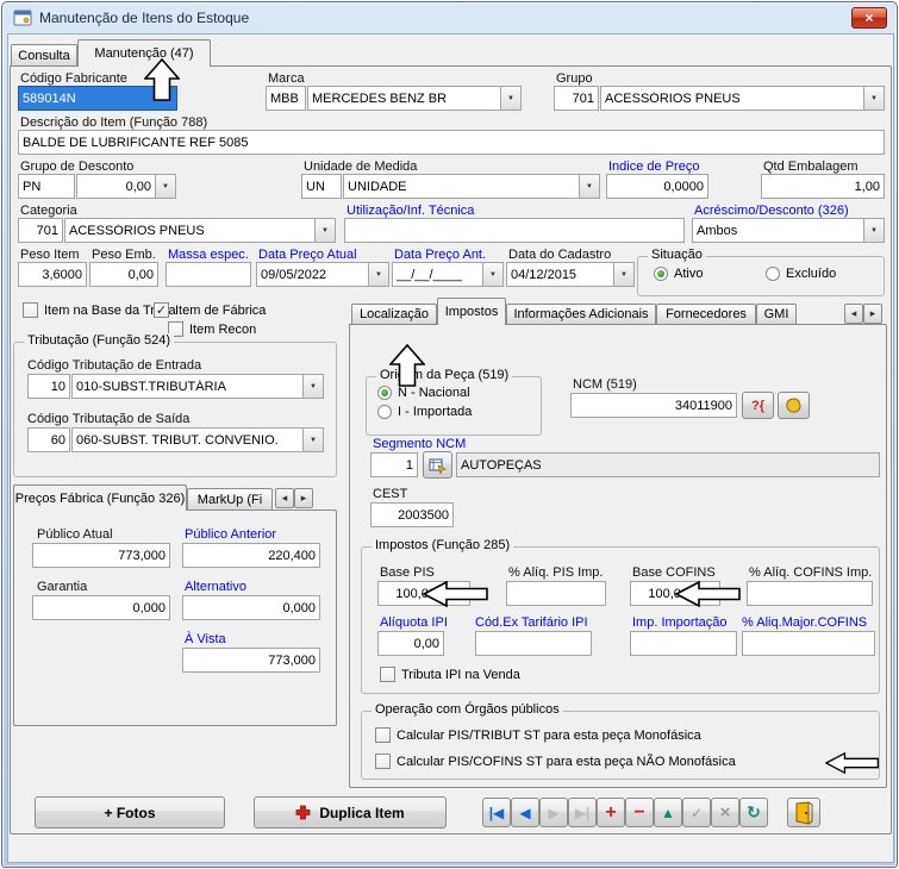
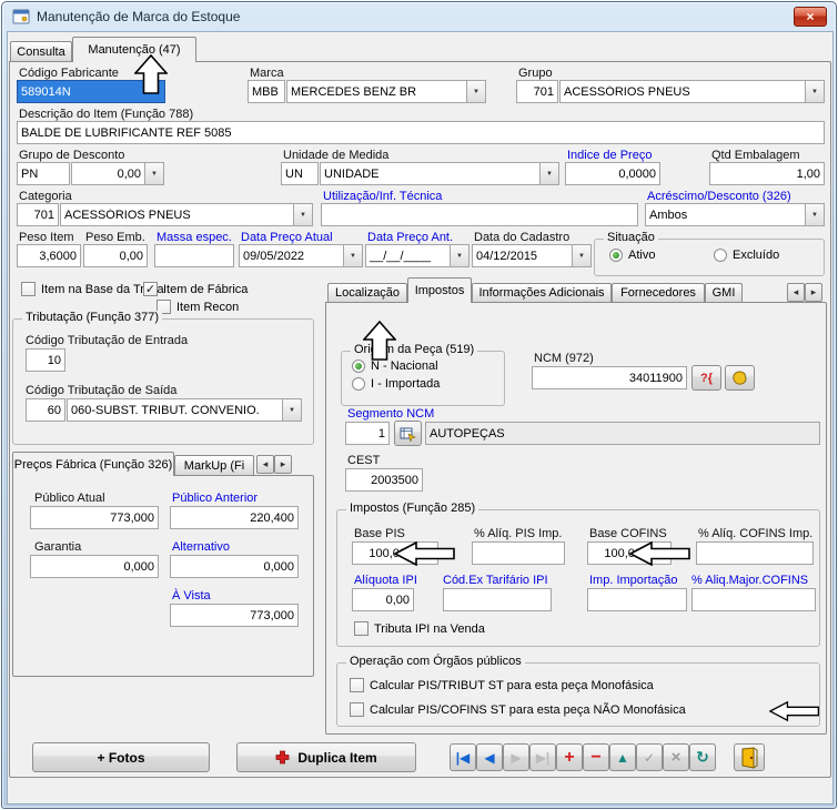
- Manutenção de Itens do Estoque
+ Manutenção de Marca do Estoque
  ×
  Consulta
  Manutenção (47)
  Código Fabricante
  589014N
  Marca
  MBB
  MERCEDES BENZ BR
  Grupo
  701
  ACESSÓRIOS PNEUS
  Descrição do Item (Função 788)
  BALDE DE LUBRIFICANTE REF 5085
  Grupo de Desconto
  PN
  0,00
  Unidade de Medida
  UN
  UNIDADE
  Indice de Preço
  0,0000
  Qtd Embalagem
  1,00
  Categoria
  701
  ACESSÓRIOS PNEUS
  Utilização/Inf. Técnica
  Acréscimo/Desconto (326)
  Ambos
  Peso Item
  3,6000
  Peso Emb.
  0,00
  Massa espec.
  Data Preço Atual
  09/05/2022
  Data Preço Ant.
  __/__/____
  Data do Cadastro
  04/12/2015
  Situação
  Ativo
  Excluído
  Item na Base da Ta
  ✓
  Item de Fábrica
  Item Recon
  Localização
  Impostos
  Informações Adicionais
  Fornecedores
  GMI
  ◂
  ▸
- Tributação (Função 524)
+ Tributação (Função 377)
  Código Tributação de Entrada
  10
- 010-SUBST.TRIBUTÁRIA
  Código Tributação de Saída
  60
  060-SUBST. TRIBUT. CONVENIO.
  Preços Fábrica (Função 326)
  MarkUp (Fi
  ◂
  ▸
  Público Atual
  Público Anterior
  773,000
  220,400
  Garantia
  Alternativo
  0,000
  0,000
  À Vista
  773,000
  Orim da Peça (519)
  N - Nacional
  I - Importada
- NCM (519)
+ NCM (972)
  34011900
  ?{
  Segmento NCM
  1
  AUTOPEÇAS
  CEST
  2003500
  Impostos (Função 285)
  Base PIS
  % Alíq. PIS Imp.
  Base COFINS
  % Alíq. COFINS Imp.
  Alíquota IPI
  Cód.Ex Tarifário IPI
  Imp. Importação
  % Aliq.Major.COFINS
  0,00
  Tributa IPI na Venda
  Operação com Órgãos públicos
  Calcular PIS/TRIBUT ST para esta peça Monofásica
  Calcular PIS/COFINS ST para esta peça NÃO Monofásica
  + Fotos
  Duplica Item
  |◀
  ◀
  ▶
  ▶|
  +
  −
  ▲
  ✓
  ×
  ↻
